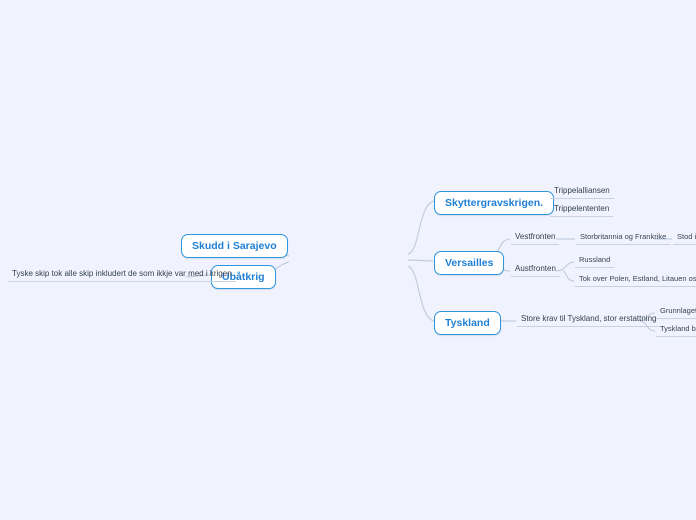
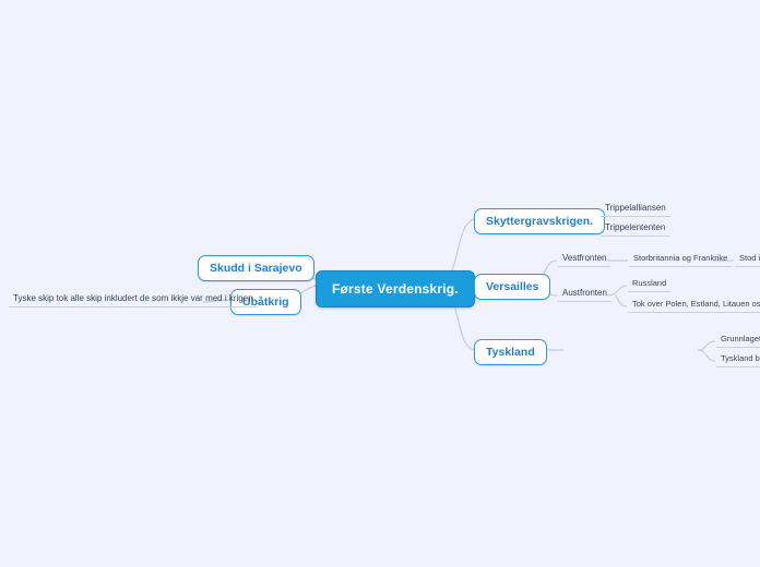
+ Første Verdenskrig.
  Skudd i Sarajevo
  Ubåtkrig
  Tyske skip tok alle skip inkludert de som ikkje var med i krigen
  Skyttergravskrigen.
  Trippelalliansen
  Trippelententen
  Versailles
  Vestfronten
  Storbritannia og Frankrike
  Stod i
  Austfronten
  Russland
  Tok over Polen, Estland, Litauen os
  Tyskland
- Store krav til Tyskland, stor erstattning
  Grunnlage
